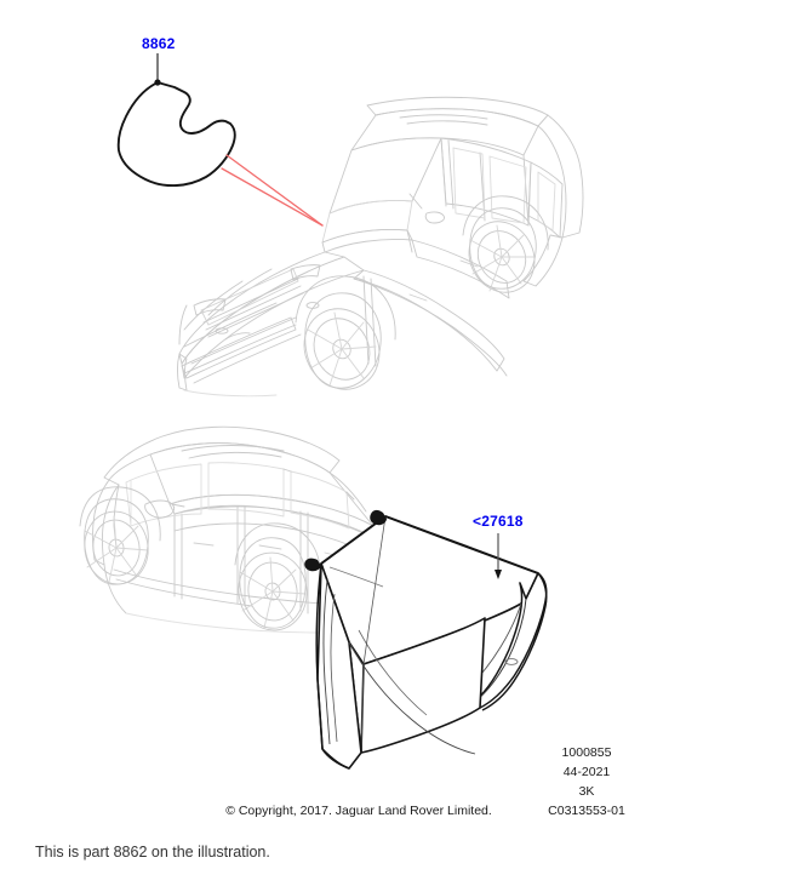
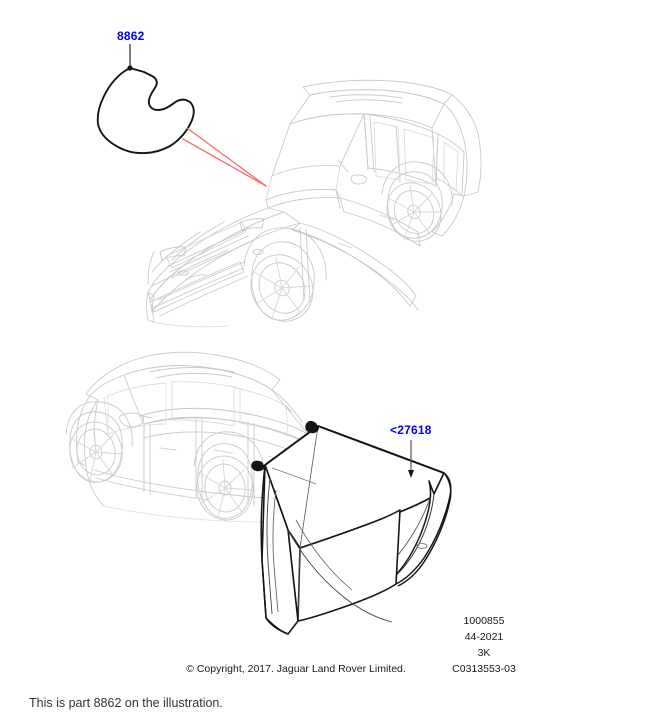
  8862
  <27618
  1000855
  44-2021
  3K
- C0313553-01
+ C0313553-03
  © Copyright, 2017. Jaguar Land Rover Limited.
  This is part 8862 on the illustration.
